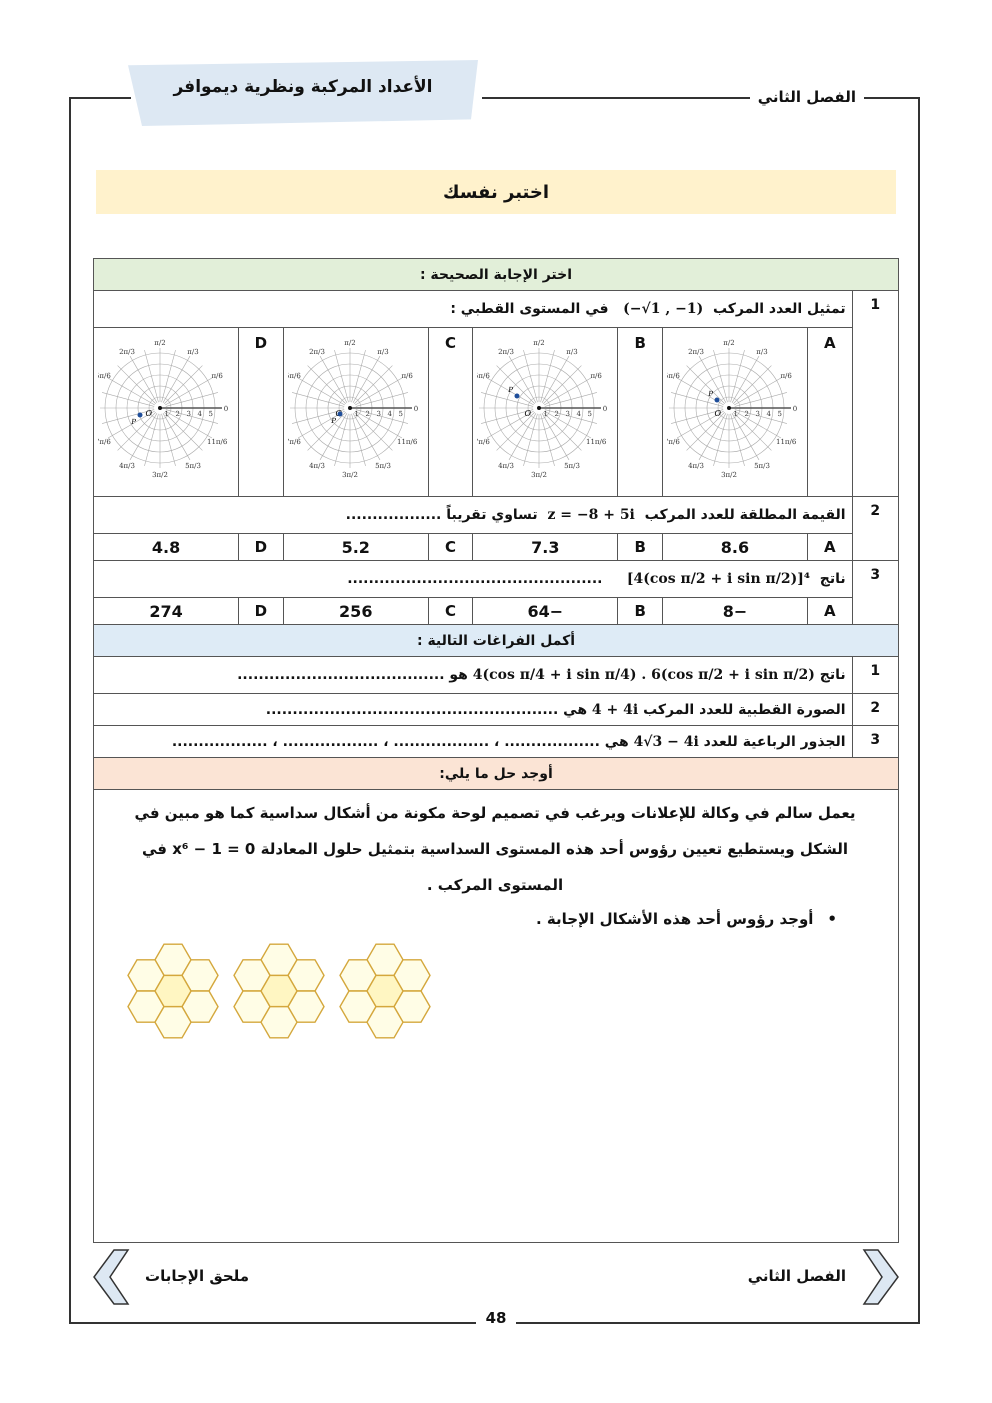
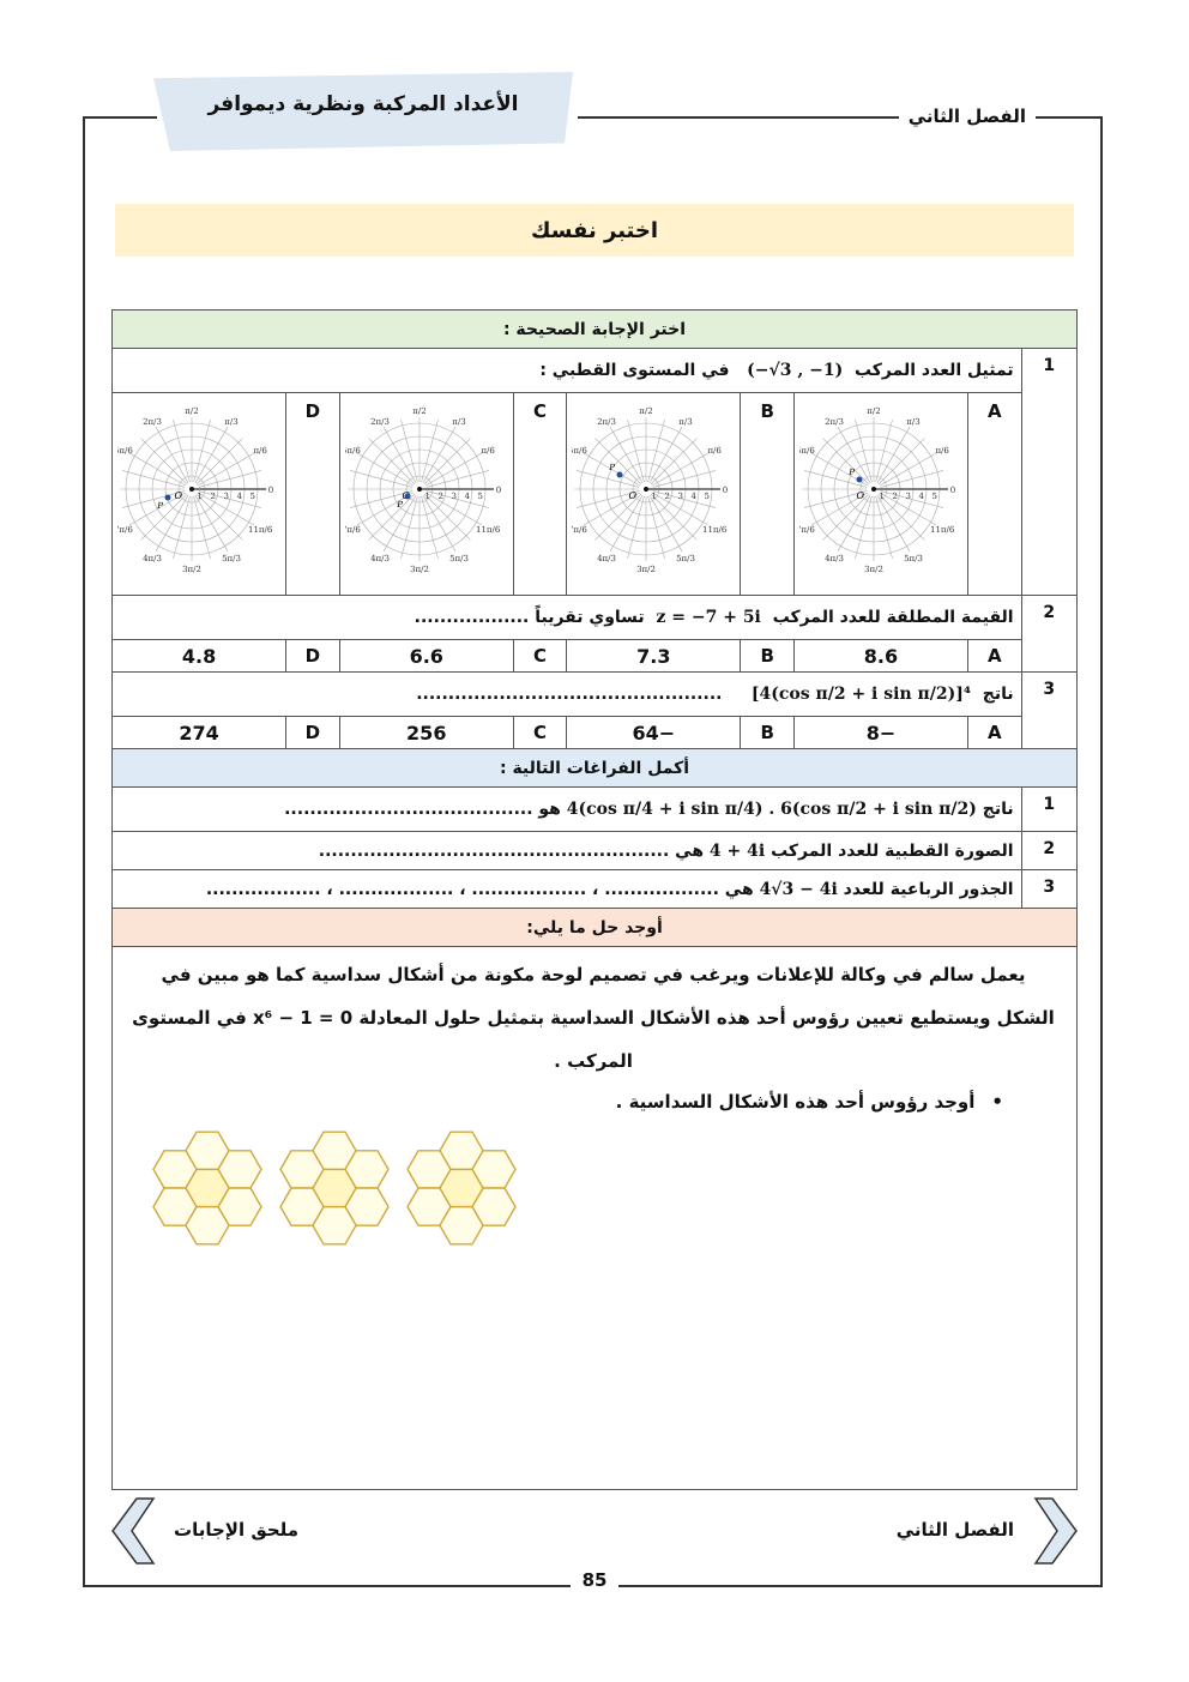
  الفصل الثاني
  الأعداد المركبة ونظرية ديموافر
  اختبر نفسك
  اختر الإجابة الصحيحة :
- 1	تمثيل العدد المركب (−√1 , −1) في المستوى القطبي :
+ 1	تمثيل العدد المركب (−√3 , −1) في المستوى القطبي :
  A	0 π/6 π/3 π/2 2π/3 5π/6 7π/6 4π/3 3π/2 5π/3 11π/6 1 2 3 4 5O P	B	0 π/6 π/3 π/2 2π/3 5π/6 7π/6 4π/3 3π/2 5π/3 11π/6 1 2 3 4 5O P	C	0 π/6 π/3 π/2 2π/3 5π/6 7π/6 4π/3 3π/2 5π/3 11π/6 1 2 3 4 5 P	D	0 π/6 π/3 π/2 2π/3 5π/6 7π/6 4π/3 3π/2 5π/3 11π/6 1 2 3 4 5O P
- 2	القيمة المطلقة للعدد المركب z = −8 + 5i تساوي تقريباً ..................
+ 2	القيمة المطلقة للعدد المركب z = −7 + 5i تساوي تقريباً ..................
- A	8.6	B	7.3	C	5.2	D	4.8
+ A	8.6	B	7.3	C	6.6	D	4.8
  3	ناتج [4(cos π/2 + i sin π/2)]⁴ ................................................
  A	−8	B	−64	C	256	D	274
  أكمل الفراغات التالية :
  1	ناتج 4(cos π/4 + i sin π/4) . 6(cos π/2 + i sin π/2) هو .......................................
  2	الصورة القطبية للعدد المركب 4 + 4i هي .......................................................
  3	الجذور الرباعية للعدد 4√3 − 4i هي .................. ، .................. ، .................. ، ..................
  أوجد حل ما يلي:
- يعمل سالم في وكالة للإعلانات ويرغب في تصميم لوحة مكونة من أشكال سداسية كما هو مبين في الشكل ويستطيع تعيين رؤوس أحد هذه المستوى السداسية بتمثيل حلول المعادلة x⁶ − 1 = 0 في المستوى المركب .
+ يعمل سالم في وكالة للإعلانات ويرغب في تصميم لوحة مكونة من أشكال سداسية كما هو مبين في الشكل ويستطيع تعيين رؤوس أحد هذه الأشكال السداسية بتمثيل حلول المعادلة x⁶ − 1 = 0 في المستوى المركب .
- أوجد رؤوس أحد هذه الأشكال الإجابة .
+ أوجد رؤوس أحد هذه الأشكال السداسية .
  الفصل الثاني
  ملحق الإجابات
- 48
+ 85
